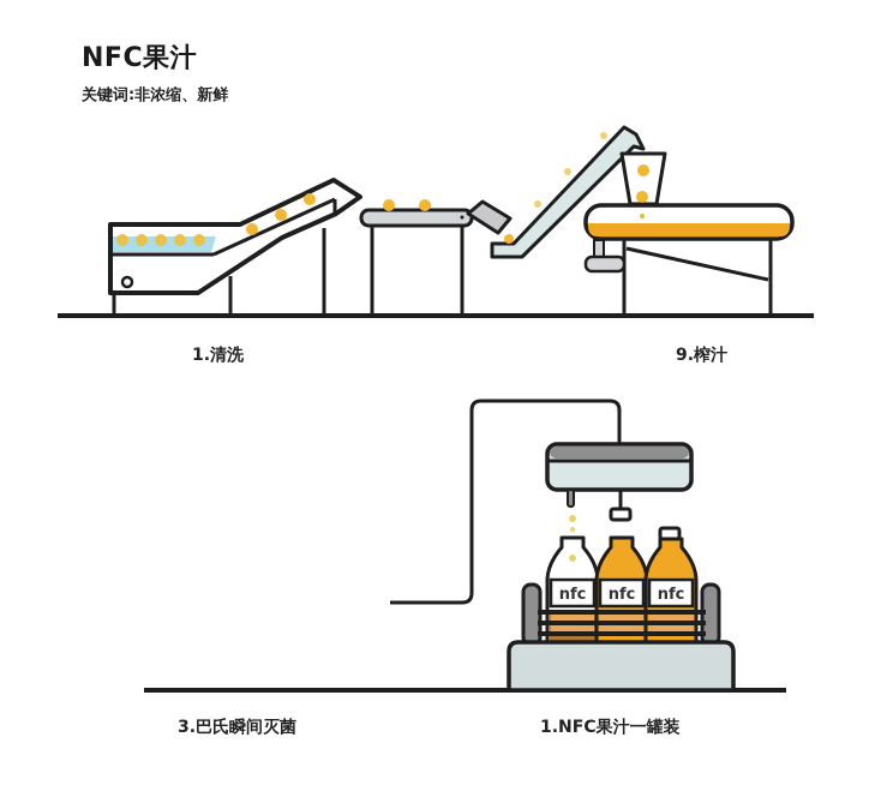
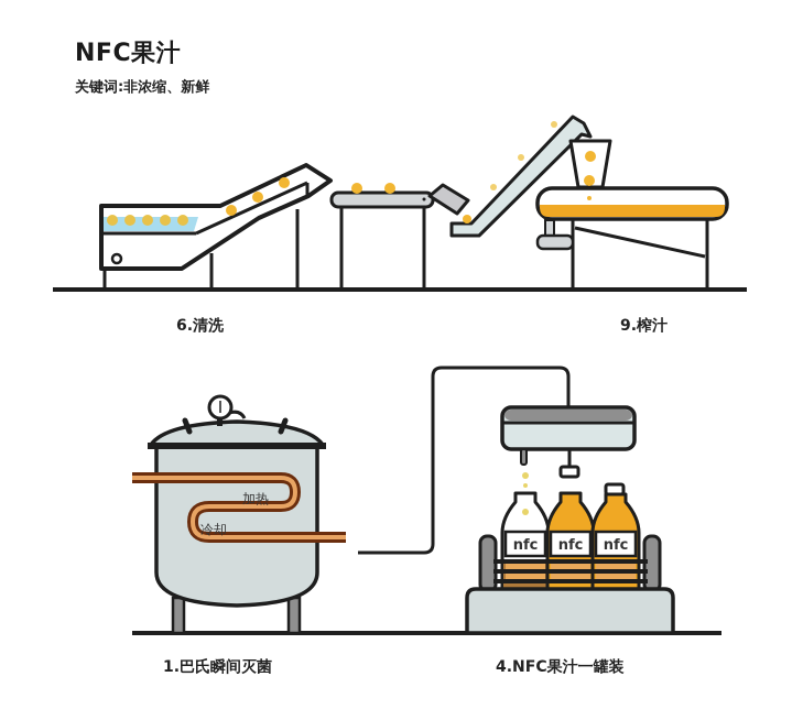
  NFC果汁
  关键词:非浓缩、新鲜
- 1.清洗
+ 6.清洗
  9.榨汁
- 3.巴氏瞬间灭菌
+ 1.巴氏瞬间灭菌
- 1.NFC果汁一罐装
+ 4.NFC果汁一罐装
+ 加热
+ 冷却
  nfc
  nfc
  nfc
